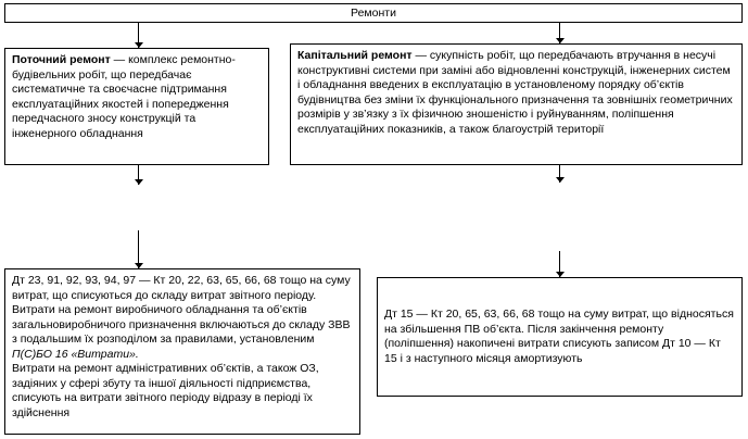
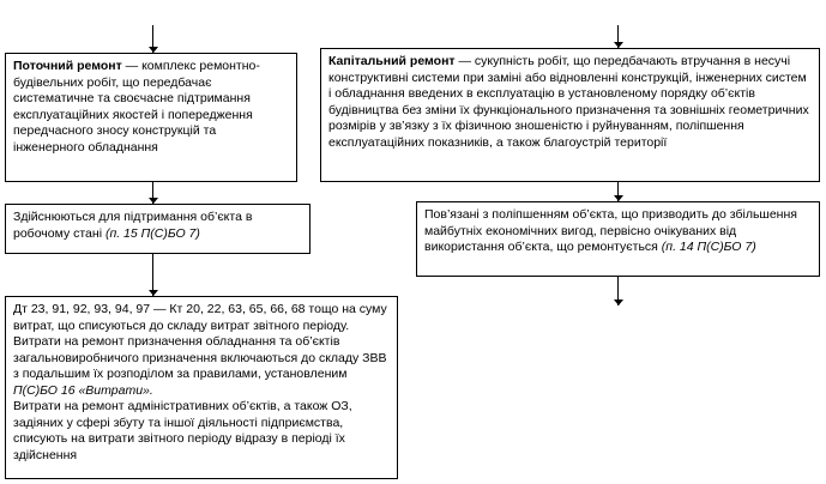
- Ремонти
  Поточний ремонт — комплекс ремонтно-будівельних робіт, що передбачає систематичне та своєчасне підтримання експлуатаційних якостей і попередження передчасного зносу конструкцій та інженерного обладнання
  Капітальний ремонт — сукупність робіт, що передбачають втручання в несучі конструктивні системи при заміні або відновленні конструкцій, інженерних систем і обладнання введених в експлуатацію в установленому порядку об’єктів будівництва без зміни їх функціонального призначення та зовнішніх геометричних розмірів у зв’язку з їх фізичною зношеністю і руйнуванням, поліпшення експлуатаційних показників, а також благоустрій території
+ Здійснюються для підтримання об’єкта в робочому стані (п. 15 П(С)БО 7)
+ Пов’язані з поліпшенням об’єкта, що призводить до збільшення майбутніх економічних вигод, первісно очікуваних від використання об’єкта, що ремонтується (п. 14 П(С)БО 7)
  Дт 23, 91, 92, 93, 94, 97 — Кт 20, 22, 63, 65, 66, 68 тощо на суму витрат, що списуються до складу витрат звітного періоду.
- Витрати на ремонт виробничого обладнання та об’єктів загальновиробничого призначення включаються до складу ЗВВ з подальшим їх розподілом за правилами, установленим П(С)БО 16 «Витрати».
+ Витрати на ремонт призначення обладнання та об’єктів загальновиробничого призначення включаються до складу ЗВВ з подальшим їх розподілом за правилами, установленим П(С)БО 16 «Витрати».
  Витрати на ремонт адміністративних об’єктів, а також ОЗ, задіяних у сфері збуту та іншої діяльності підприємства, списують на витрати звітного періоду відразу в періоді їх здійснення
- Дт 15 — Кт 20, 65, 63, 66, 68 тощо на суму витрат, що відносяться на збільшення ПВ об’єкта. Після закінчення ремонту (поліпшення) накопичені витрати списують записом Дт 10 — Кт 15 і з наступного місяця амортизують
